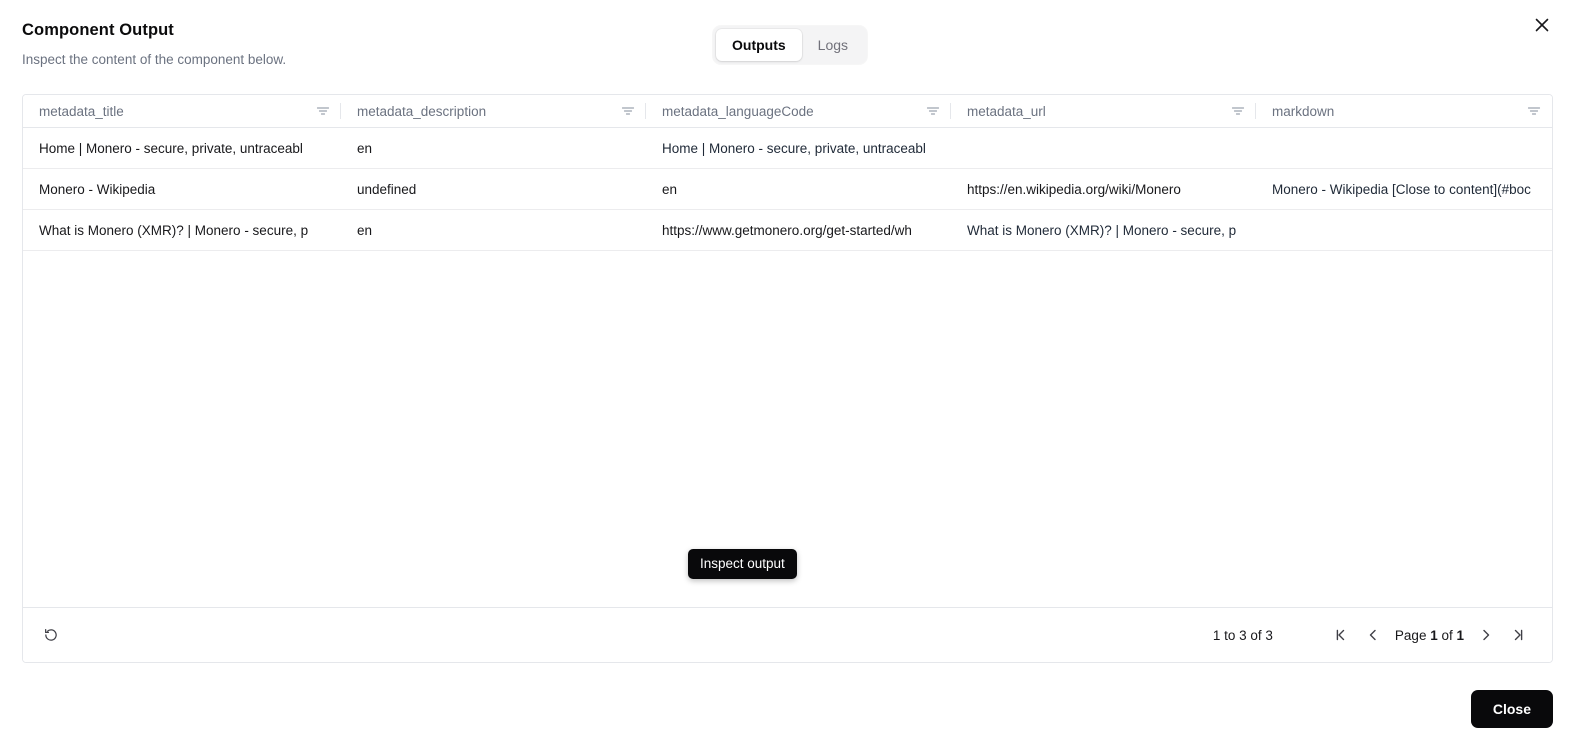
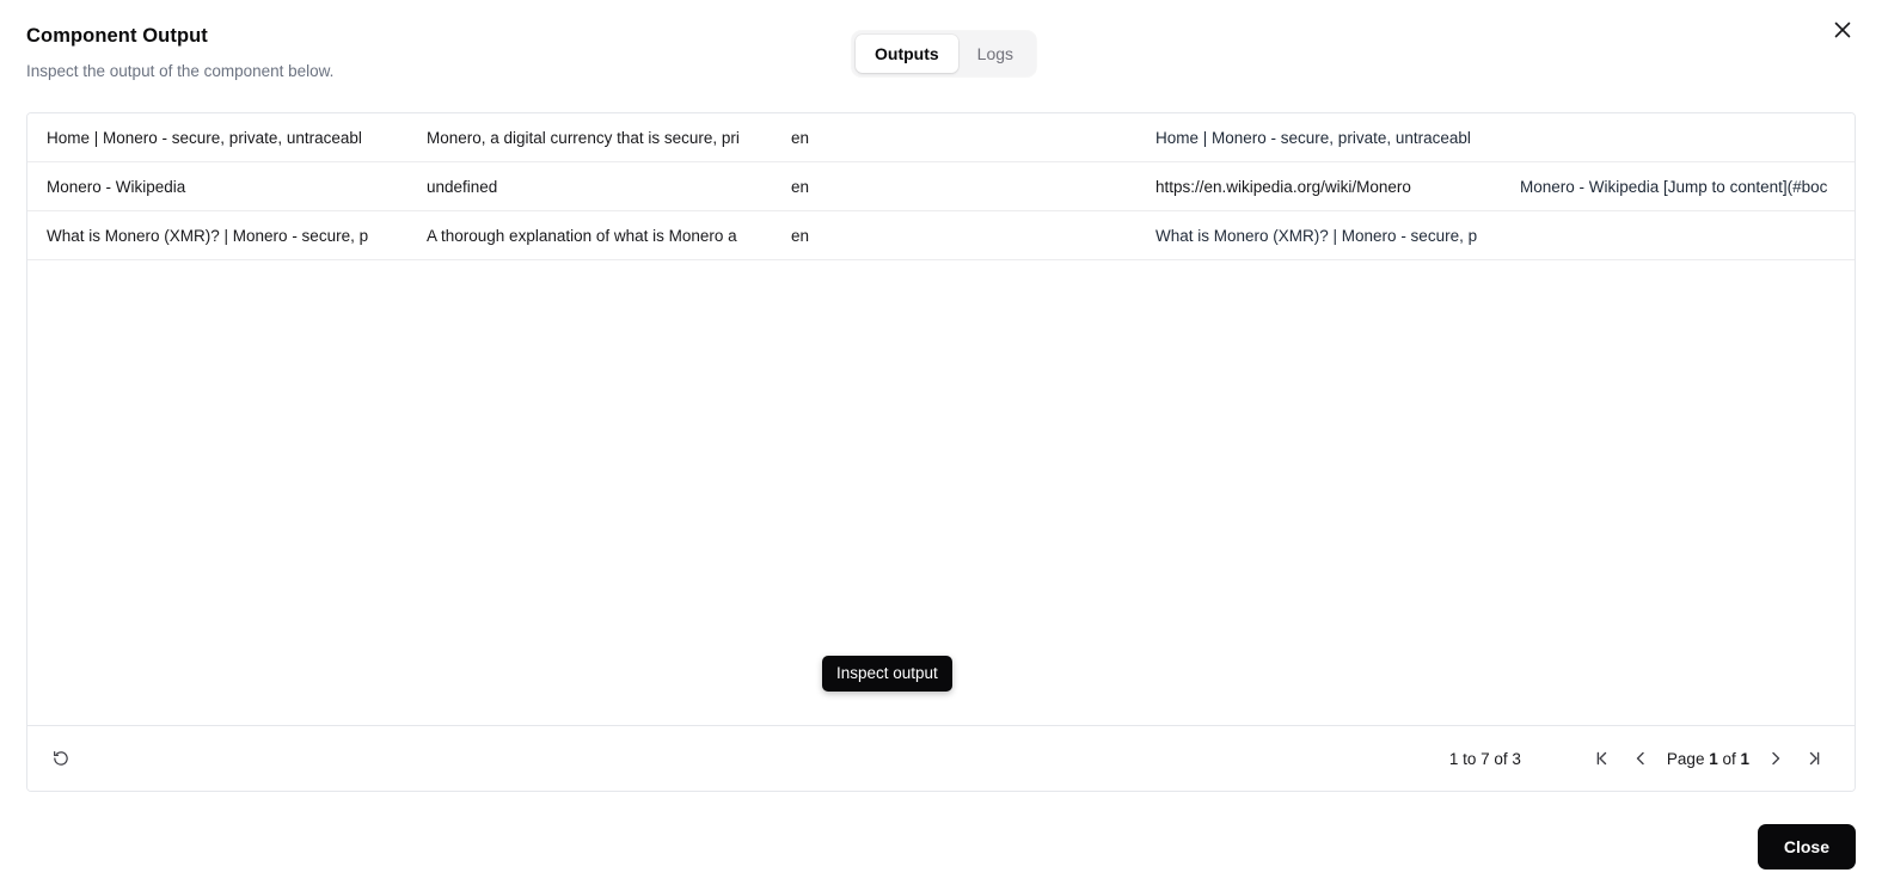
  Component Output
- Inspect the content of the component below.
+ Inspect the output of the component below.
  Outputs
  Logs
- metadata_title
- metadata_description
- metadata_languageCode
- metadata_url
- markdown
  Home | Monero - secure, private, untraceabl
+ Monero, a digital currency that is secure, pri
  en
  Home | Monero - secure, private, untraceabl
  Monero - Wikipedia
  undefined
  en
  https://en.wikipedia.org/wiki/Monero
- Monero - Wikipedia [Close to content](#boc
+ Monero - Wikipedia [Jump to content](#boc
  What is Monero (XMR)? | Monero - secure, p
+ A thorough explanation of what is Monero a
  en
- https://www.getmonero.org/get-started/wh
  What is Monero (XMR)? | Monero - secure, p
- 1 to 3 of 3
+ 1 to 7 of 3
  Page 1 of 1
  Inspect output
  Close
